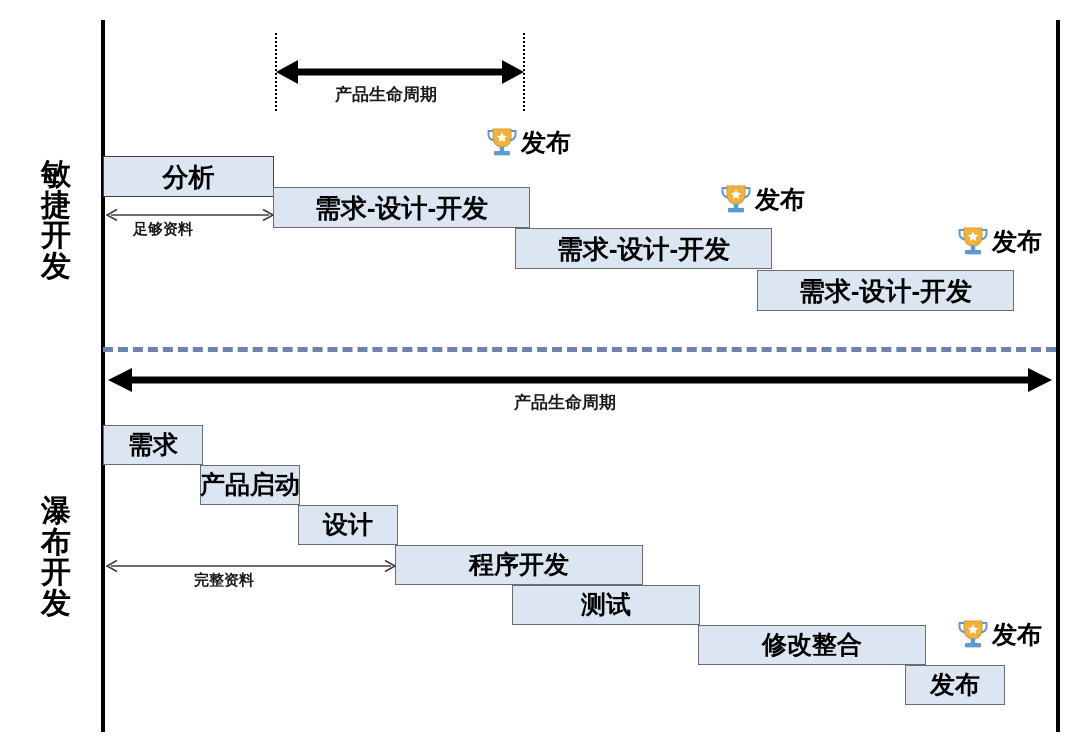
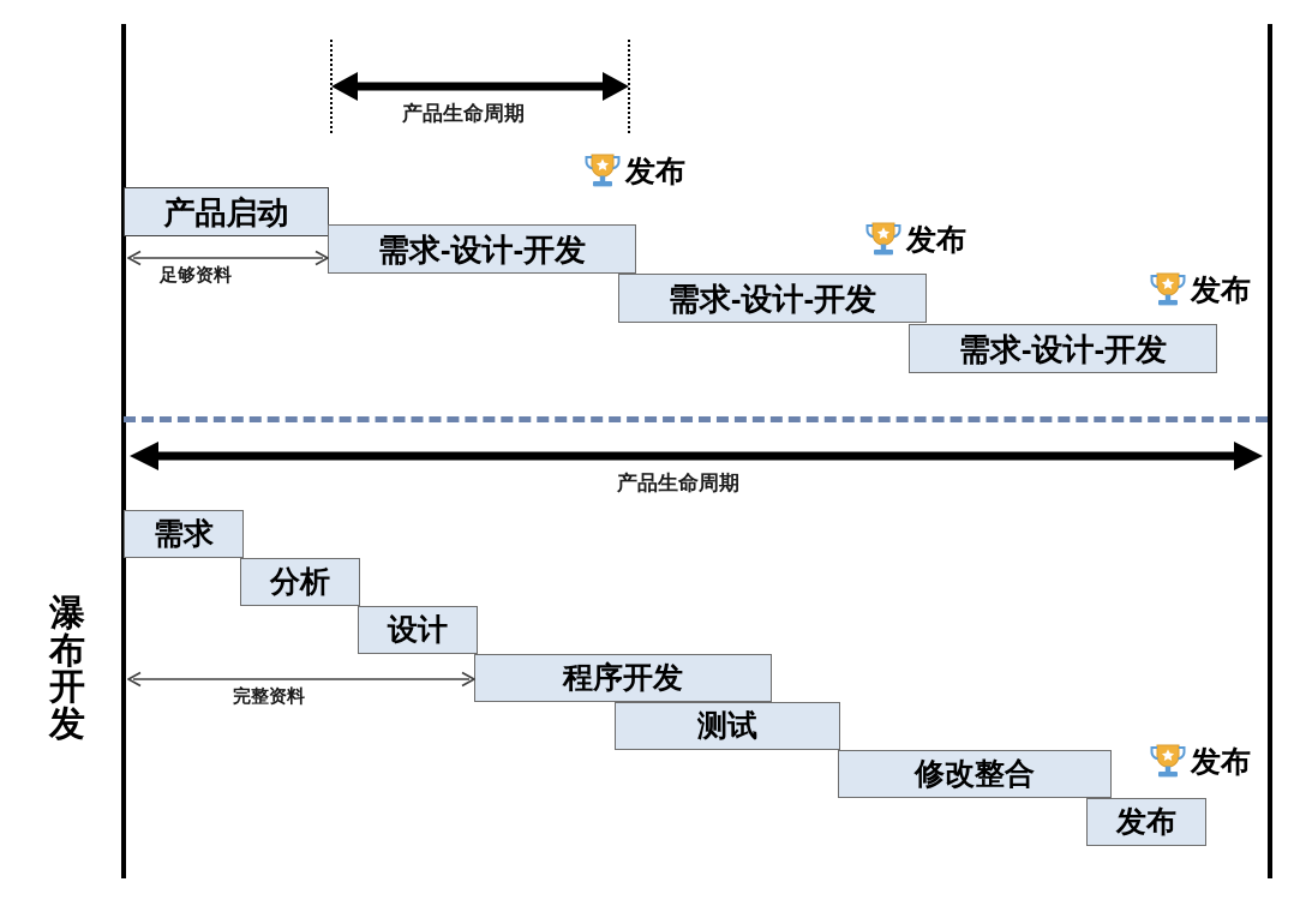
- 敏捷开发
  产品生命周期
  发布
  发布
  发布
- 分析
+ 产品启动
  需求-设计-开发
  需求-设计-开发
  需求-设计-开发
  足够资料
  瀑布开发
  产品生命周期
  需求
- 产品启动
+ 分析
  设计
  程序开发
  测试
  修改整合
  发布
  发布
  完整资料
